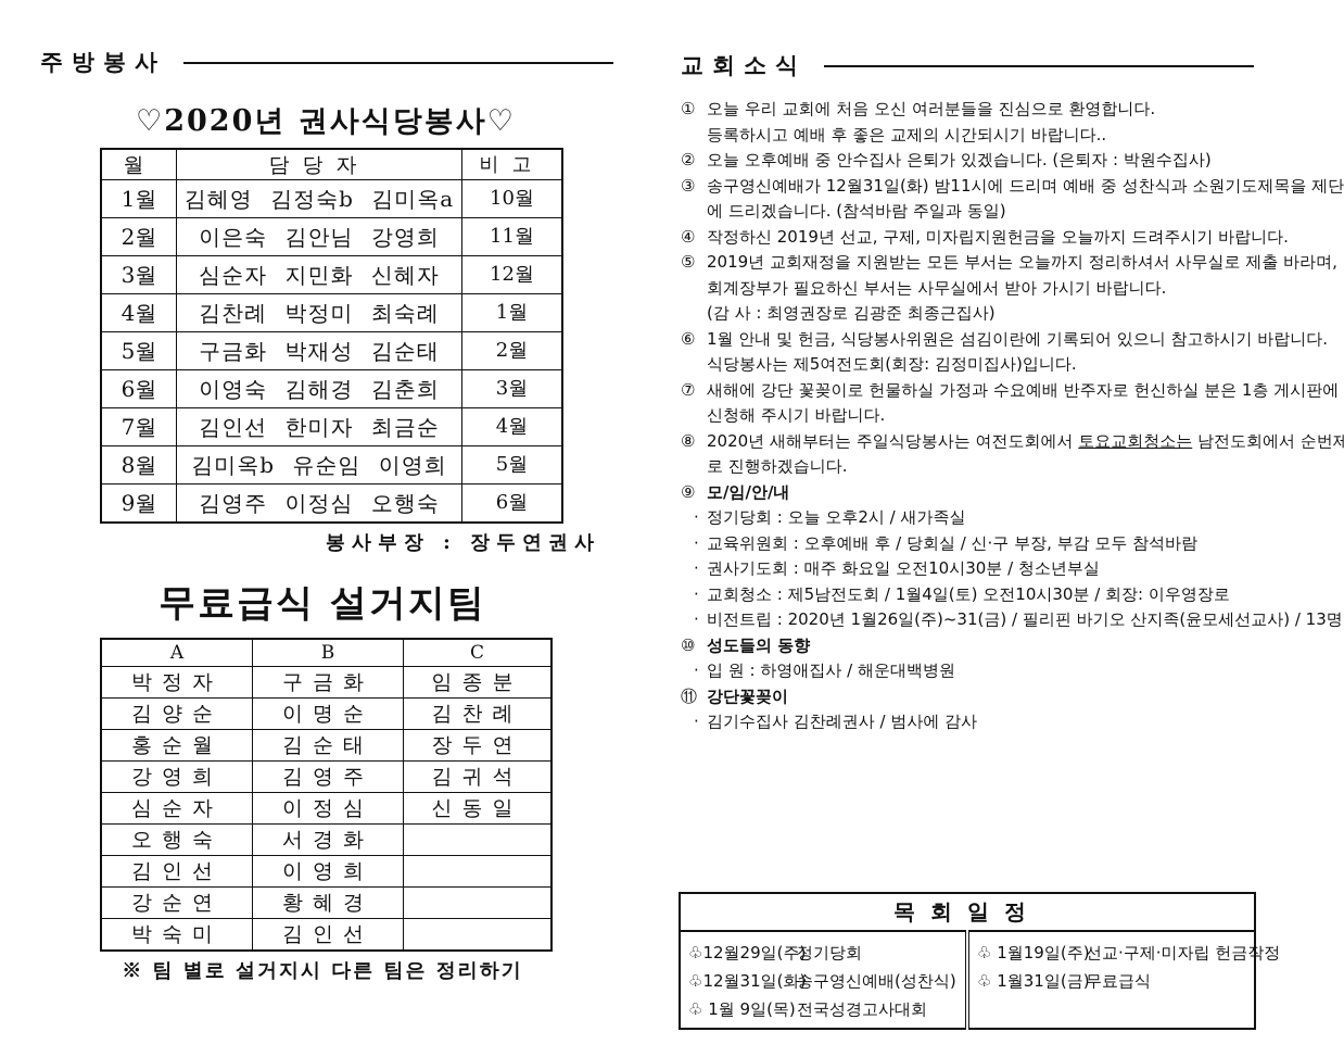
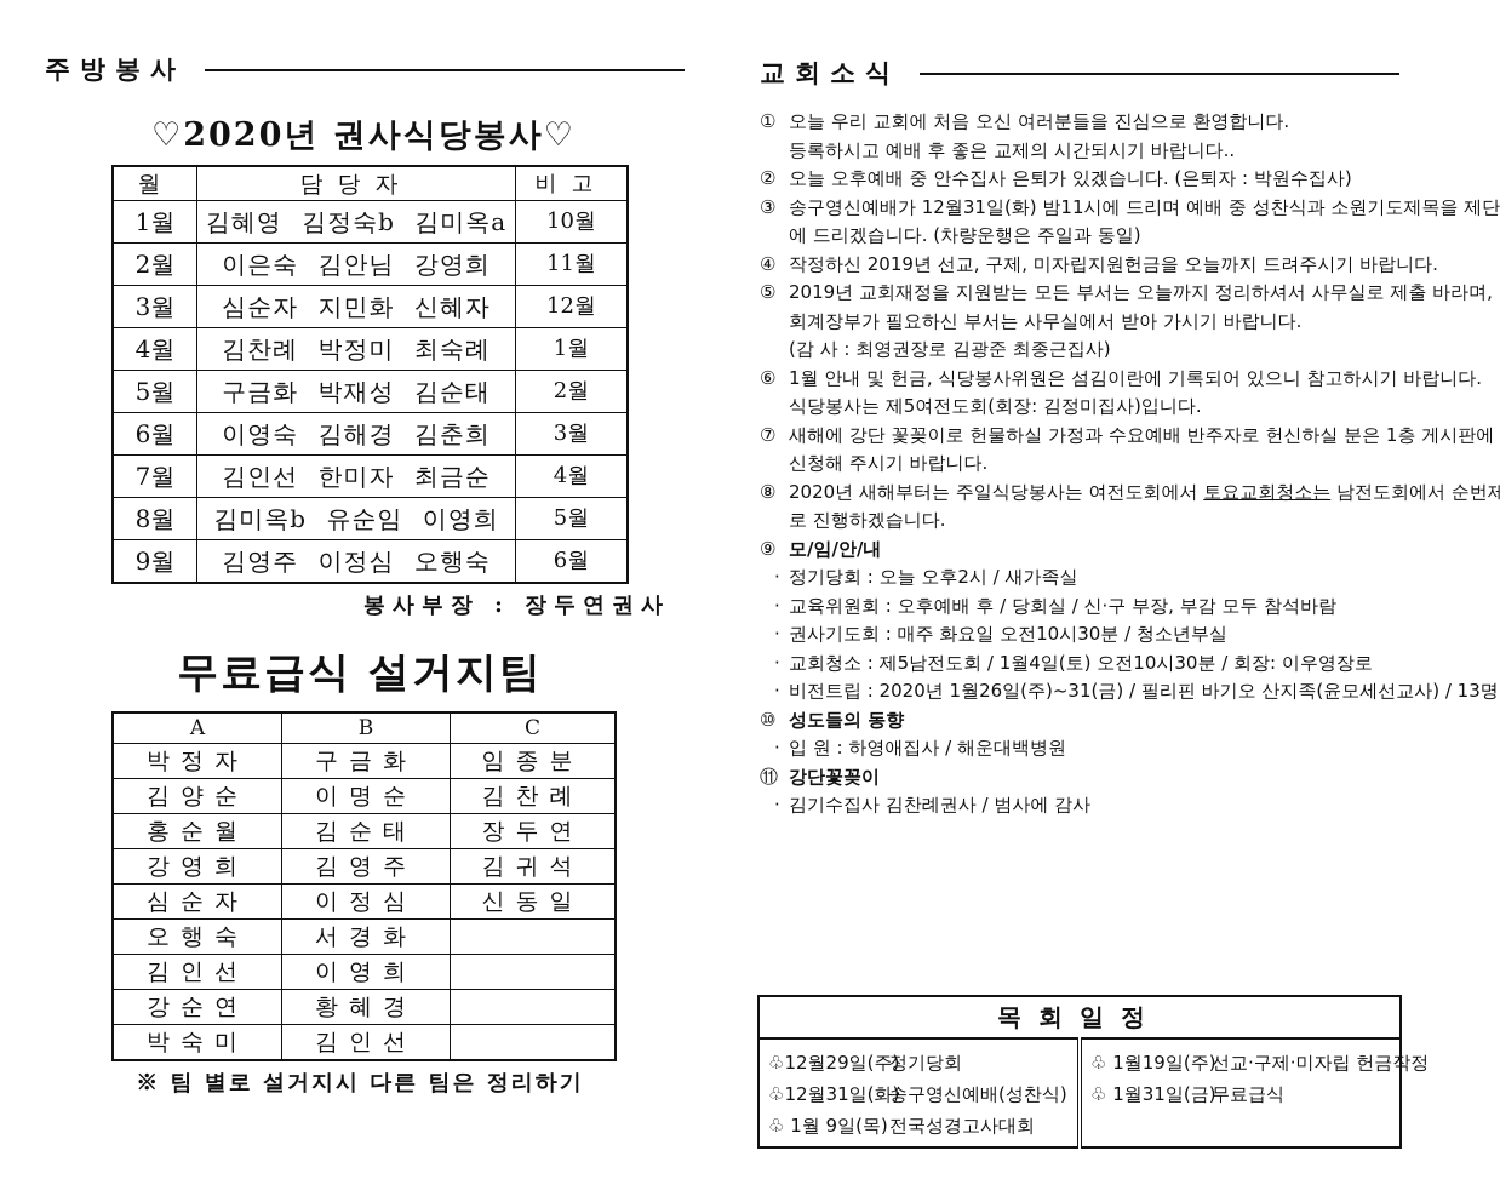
  주방봉사
  ♡2020년 권사식당봉사♡
  월	담당자	비고
  1월	김혜영 김정숙b 김미옥a	10월
  2월	이은숙 김안님 강영희	11월
  3월	심순자 지민화 신혜자	12월
  4월	김찬례 박정미 최숙례	1월
  5월	구금화 박재성 김순태	2월
  6월	이영숙 김해경 김춘희	3월
  7월	김인선 한미자 최금순	4월
  8월	김미옥b 유순임 이영희	5월
  9월	김영주 이정심 오행숙	6월
  봉사부장 : 장두연권사
  무료급식 설거지팀
  A	B	C
  박정자	구금화	임종분
  김양순	이명순	김찬례
  홍순월	김순태	장두연
  강영희	김영주	김귀석
  심순자	이정심	신동일
  오행숙	서경화
  김인선	이영희
  강순연	황혜경
  박숙미	김인선
  ※ 팀 별로 설거지시 다른 팀은 정리하기
  교회소식
  ① 오늘 우리 교회에 처음 오신 여러분들을 진심으로 환영합니다.
  등록하시고 예배 후 좋은 교제의 시간되시기 바랍니다..
  ② 오늘 오후예배 중 안수집사 은퇴가 있겠습니다. (은퇴자 : 박원수집사)
  ③ 송구영신예배가 12월31일(화) 밤11시에 드리며 예배 중 성찬식과 소원기도제목을 제단
- 에 드리겠습니다. (참석바람 주일과 동일)
+ 에 드리겠습니다. (차량운행은 주일과 동일)
  ④ 작정하신 2019년 선교, 구제, 미자립지원헌금을 오늘까지 드려주시기 바랍니다.
  ⑤ 2019년 교회재정을 지원받는 모든 부서는 오늘까지 정리하셔서 사무실로 제출 바라며,
  회계장부가 필요하신 부서는 사무실에서 받아 가시기 바랍니다.
  (감 사 : 최영권장로 김광준 최종근집사)
  ⑥ 1월 안내 및 헌금, 식당봉사위원은 섬김이란에 기록되어 있으니 참고하시기 바랍니다.
  식당봉사는 제5여전도회(회장: 김정미집사)입니다.
  ⑦ 새해에 강단 꽃꽂이로 헌물하실 가정과 수요예배 반주자로 헌신하실 분은 1층 게시판에
  신청해 주시기 바랍니다.
  ⑧ 2020년 새해부터는 주일식당봉사는 여전도회에서 토요교회청소는 남전도회에서 순번제
  로 진행하겠습니다.
  ⑨ 모/임/안/내
  · 정기당회 : 오늘 오후2시 / 새가족실
  · 교육위원회 : 오후예배 후 / 당회실 / 신·구 부장, 부감 모두 참석바람
  · 권사기도회 : 매주 화요일 오전10시30분 / 청소년부실
  · 교회청소 : 제5남전도회 / 1월4일(토) 오전10시30분 / 회장: 이우영장로
  · 비전트립 : 2020년 1월26일(주)~31(금) / 필리핀 바기오 산지족(윤모세선교사) / 13명
  ⑩ 성도들의 동향
  · 입 원 : 하영애집사 / 해운대백병원
  ⑪ 강단꽃꽂이
  · 김기수집사 김찬례권사 / 범사에 감사
  목회일정
  ♧12월29일(주정기당회♧12월31일(화송구영신예배(성찬식)♧ 1월 9일(목)전국성경고사대회	♧ 1월19일(주 선교·구제·미자립 헌금작정♧ 1월31일(금 무료급식
